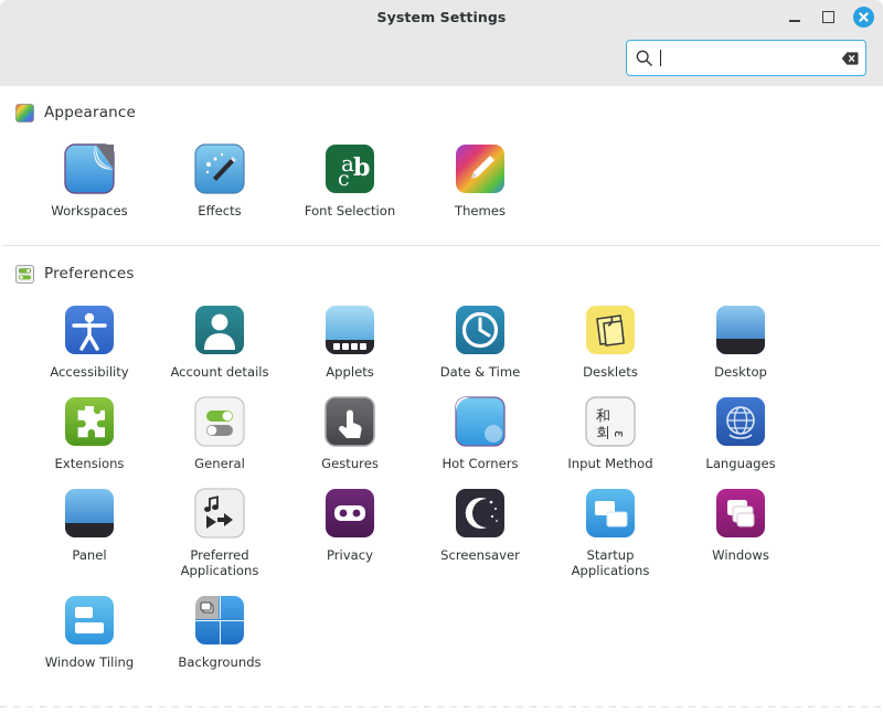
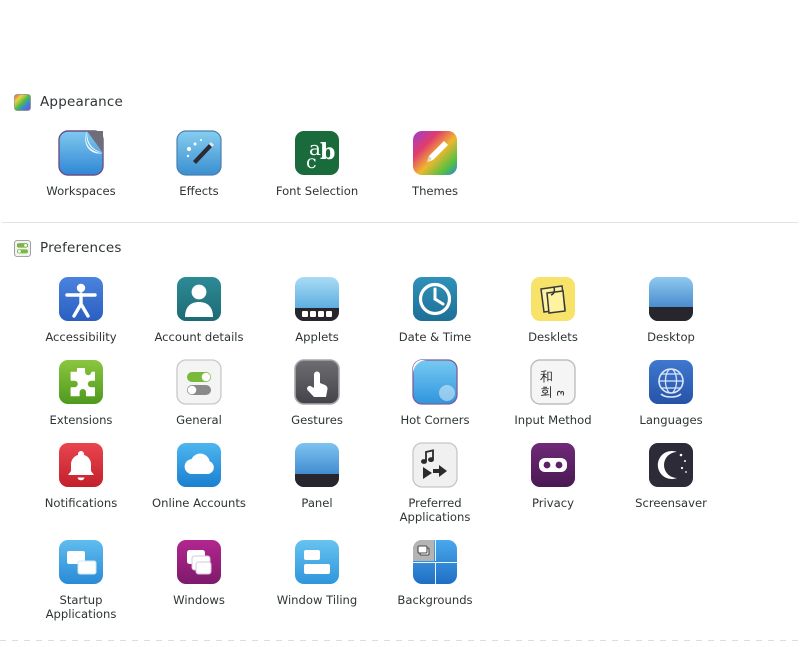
- System Settings
  Appearance
  Workspaces
  Effects
  a
  b
  c
  Font Selection
  Themes
  Preferences
  Accessibility
  Account details
  Applets
  Date & Time
  Desklets
  Desktop
  Extensions
  General
  Gestures
  Hot Corners
  和
  회
  Input Method
  Languages
+ Notifications
+ Online Accounts
  Panel
  Preferred Applications
  Privacy
  Screensaver
  Startup Applications
  Windows
  Window Tiling
  Backgrounds
